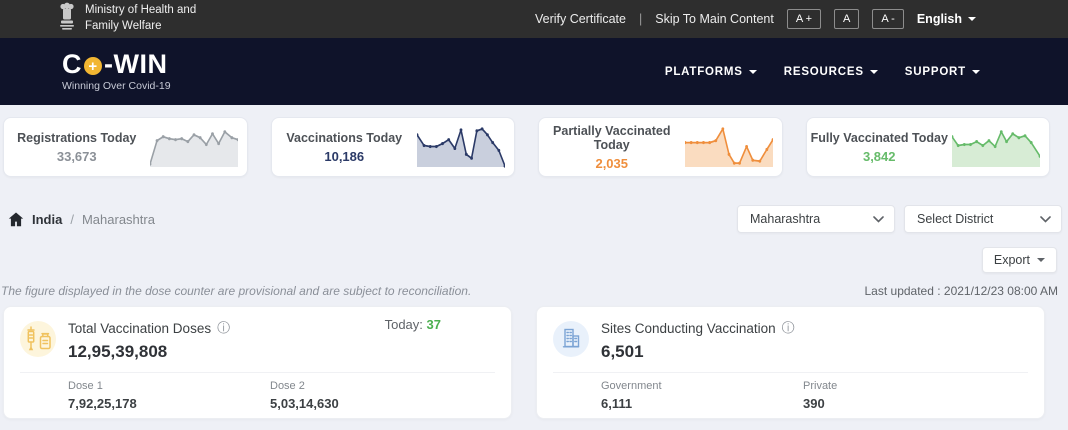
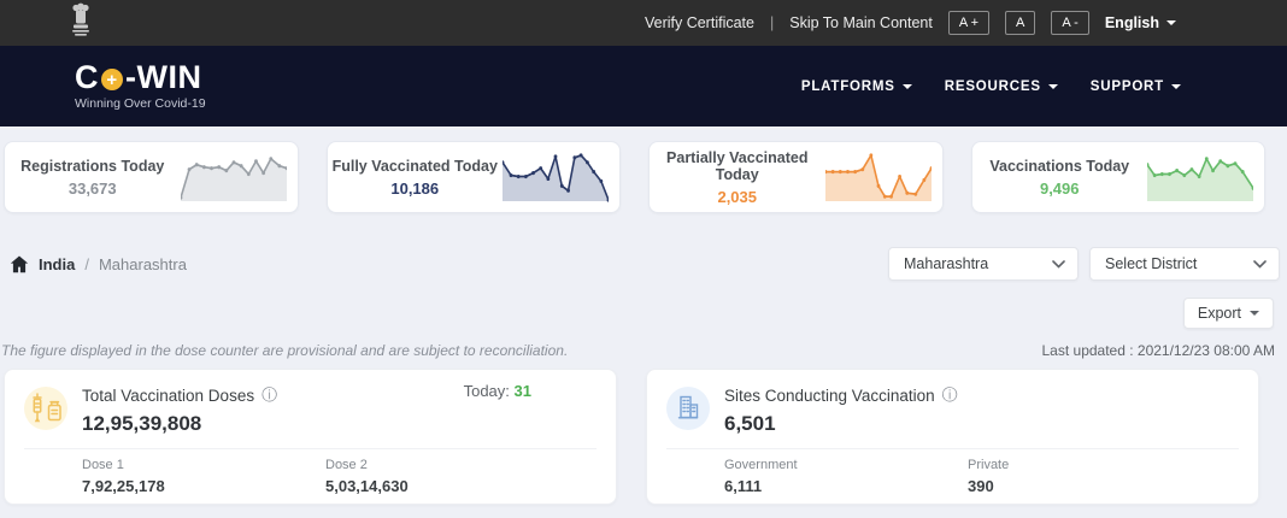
- Ministry of Health and
- Family Welfare
  Verify Certificate
  |
  Skip To Main Content
  A +
  A
  A -
  English
  C
  +
  -WIN
  Winning Over Covid-19
  PLATFORMS
  RESOURCES
  SUPPORT
  Registrations Today
  33,673
- Vaccinations Today
+ Fully Vaccinated Today
  10,186
  Partially Vaccinated Today
  2,035
- Fully Vaccinated Today
+ Vaccinations Today
- 3,842
+ 9,496
  India
  /
  Maharashtra
  Maharashtra
  Select District
  Export
  The figure displayed in the dose counter are provisional and are subject to reconciliation.
  Last updated : 2021/12/23 08:00 AM
- Today: 37
+ Today: 31
  Total Vaccination Doses
  ⓘ
  12,95,39,808
  Dose 1
  7,92,25,178
  Dose 2
  5,03,14,630
  Sites Conducting Vaccination
  ⓘ
  6,501
  Government
  6,111
  Private
  390
